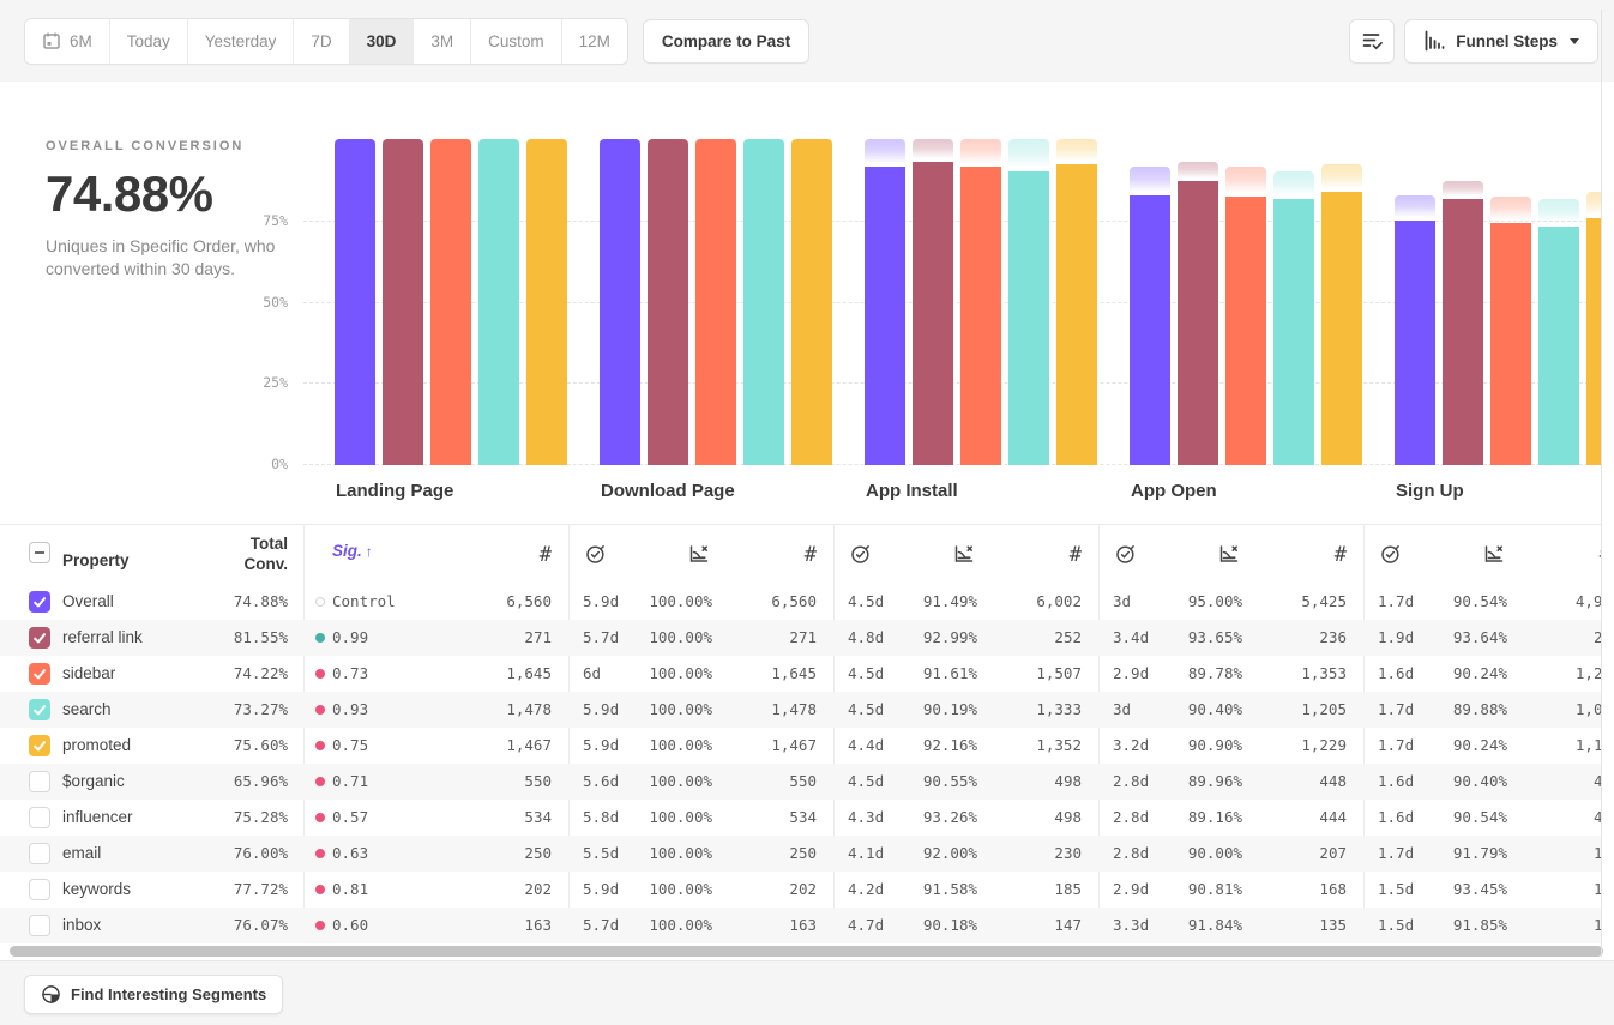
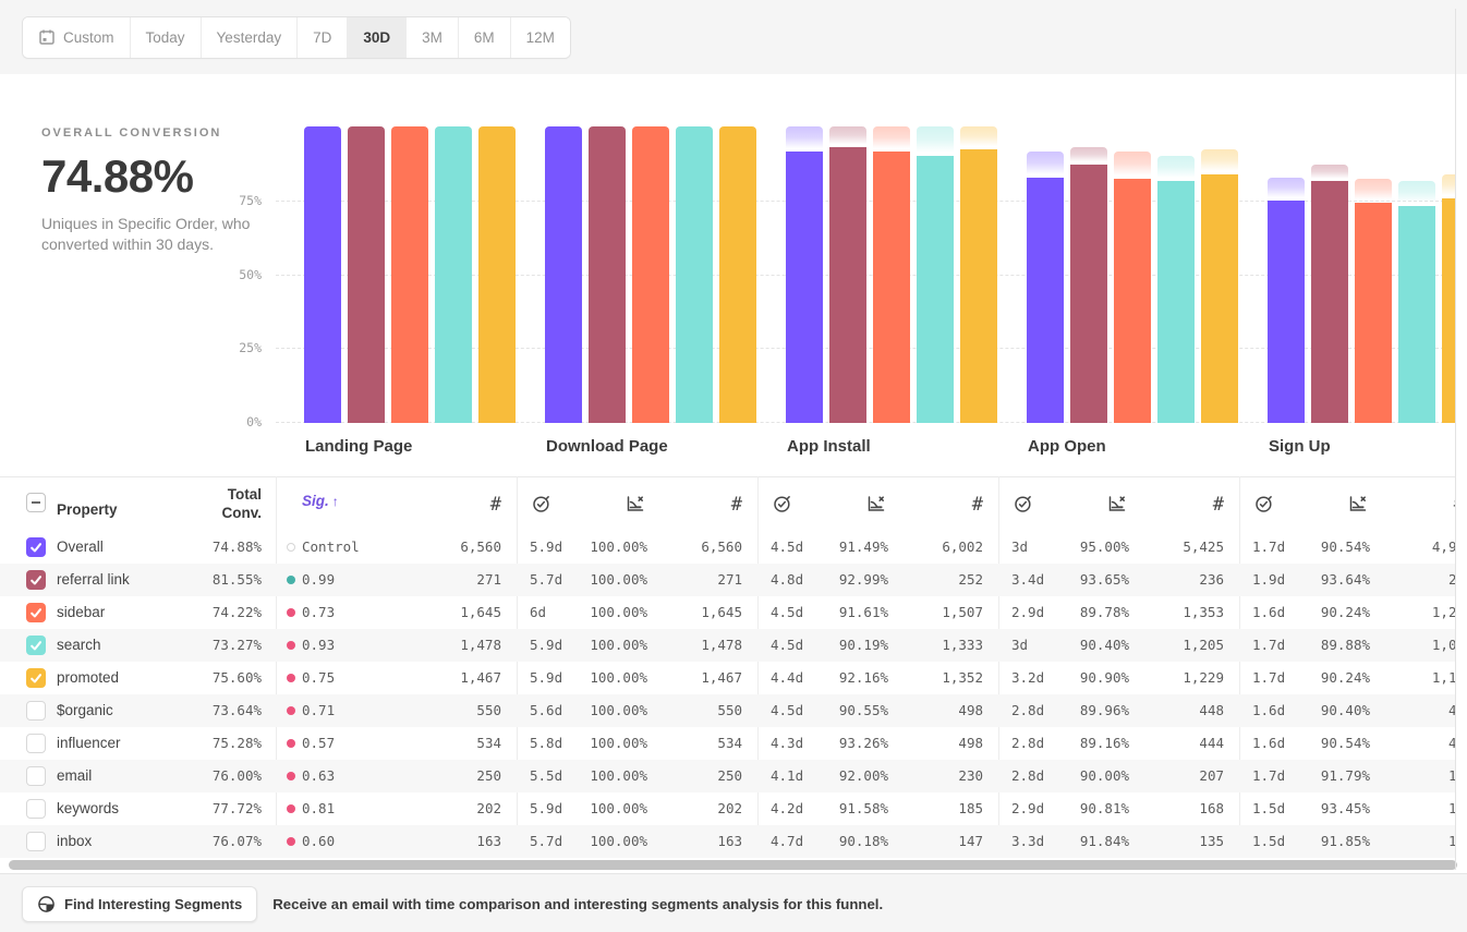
- 6M
+ Custom
  Today
  Yesterday
  7D
  30D
  3M
- Custom
+ 6M
  12M
- Compare to Past
- Funnel Steps
  OVERALL CONVERSION
  74.88%
  Uniques in Specific Order, who converted within 30 days.
  0%
  25%
  50%
  75%
  Landing Page
  Download Page
  App Install
  App Open
  Sign Up
  Property
  Total
  Conv.
  Sig. ↑
  #
  #
  #
  #
  Overall
  74.88%
  Control
  6,560
  5.9d
  100.00%
  6,560
  4.5d
  91.49%
  6,002
  3d
  95.00%
  5,425
  1.7d
  90.54%
  4,9
  referral link
  81.55%
  0.99
  271
  5.7d
  100.00%
  271
  4.8d
  92.99%
  252
  3.4d
  93.65%
  236
  1.9d
  93.64%
  sidebar
  74.22%
  0.73
  1,645
  6d
  100.00%
  1,645
  4.5d
  91.61%
  1,507
  2.9d
  89.78%
  1,353
  1.6d
  90.24%
  1,2
  search
  73.27%
  0.93
  1,478
  5.9d
  100.00%
  1,478
  4.5d
  90.19%
  1,333
  3d
  90.40%
  1,205
  1.7d
  89.88%
  1,0
  promoted
  75.60%
  0.75
  1,467
  5.9d
  100.00%
  1,467
  4.4d
  92.16%
  1,352
  3.2d
  90.90%
  1,229
  1.7d
  90.24%
  1,1
  $organic
- 65.96%
+ 73.64%
  0.71
  550
  5.6d
  100.00%
  550
  4.5d
  90.55%
  498
  2.8d
  89.96%
  448
  1.6d
  90.40%
  influencer
  75.28%
  0.57
  534
  5.8d
  100.00%
  534
  4.3d
  93.26%
  498
  2.8d
  89.16%
  444
  1.6d
  90.54%
  email
  76.00%
  0.63
  250
  5.5d
  100.00%
  250
  4.1d
  92.00%
  230
  2.8d
  90.00%
  207
  1.7d
  91.79%
  keywords
  77.72%
  0.81
  202
  5.9d
  100.00%
  202
  4.2d
  91.58%
  185
  2.9d
  90.81%
  168
  1.5d
  93.45%
  inbox
  76.07%
  0.60
  163
  5.7d
  100.00%
  163
  4.7d
  90.18%
  147
  3.3d
  91.84%
  135
  1.5d
  91.85%
  Find Interesting Segments
+ Receive an email with time comparison and interesting segments analysis for this funnel.
